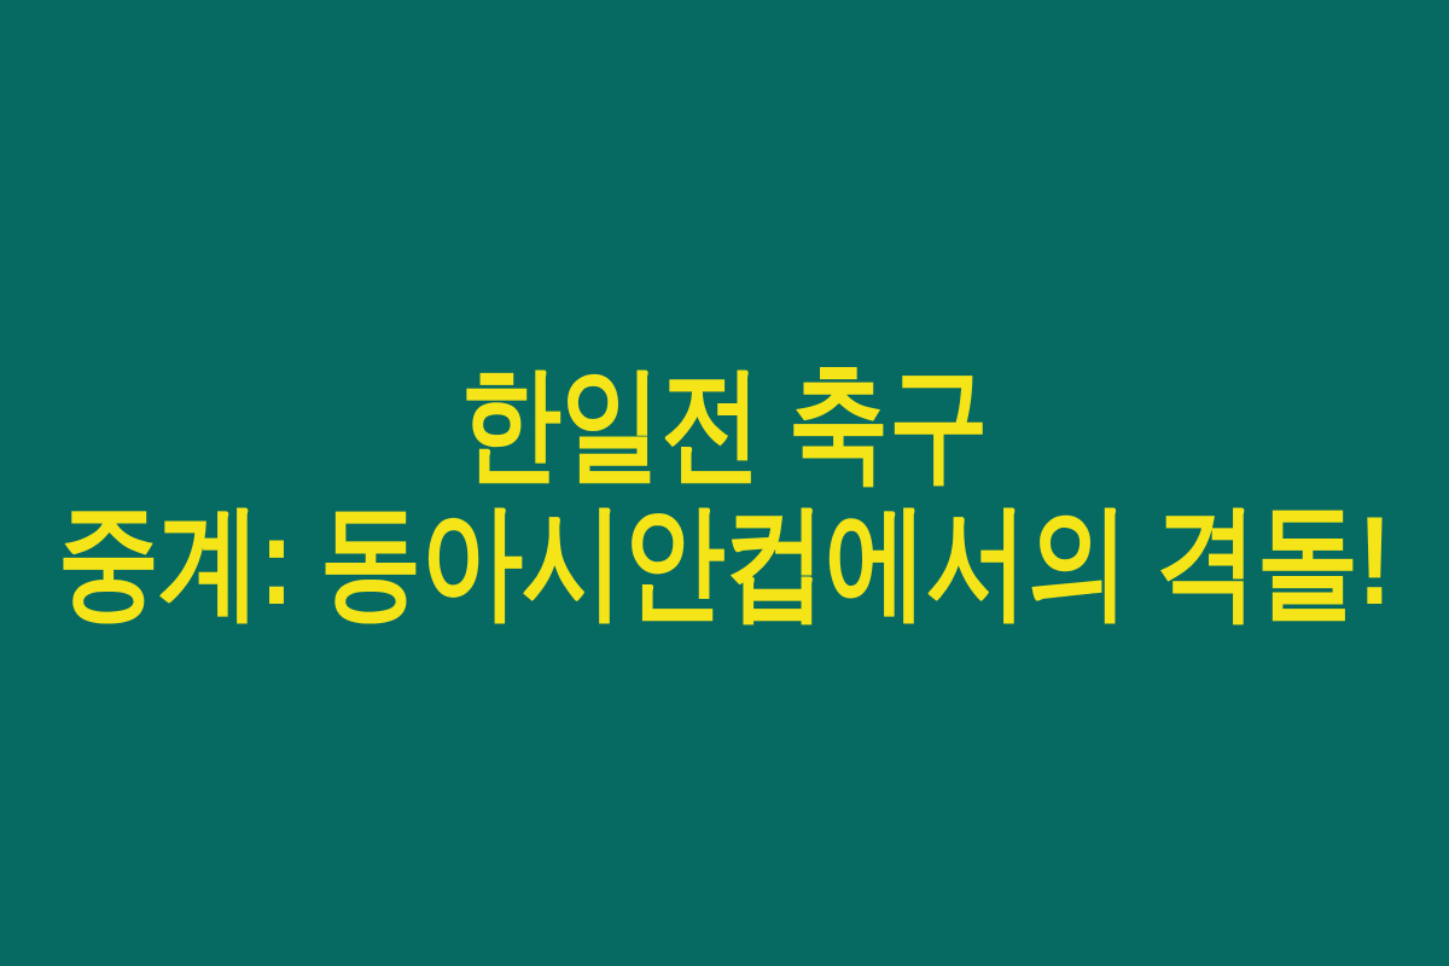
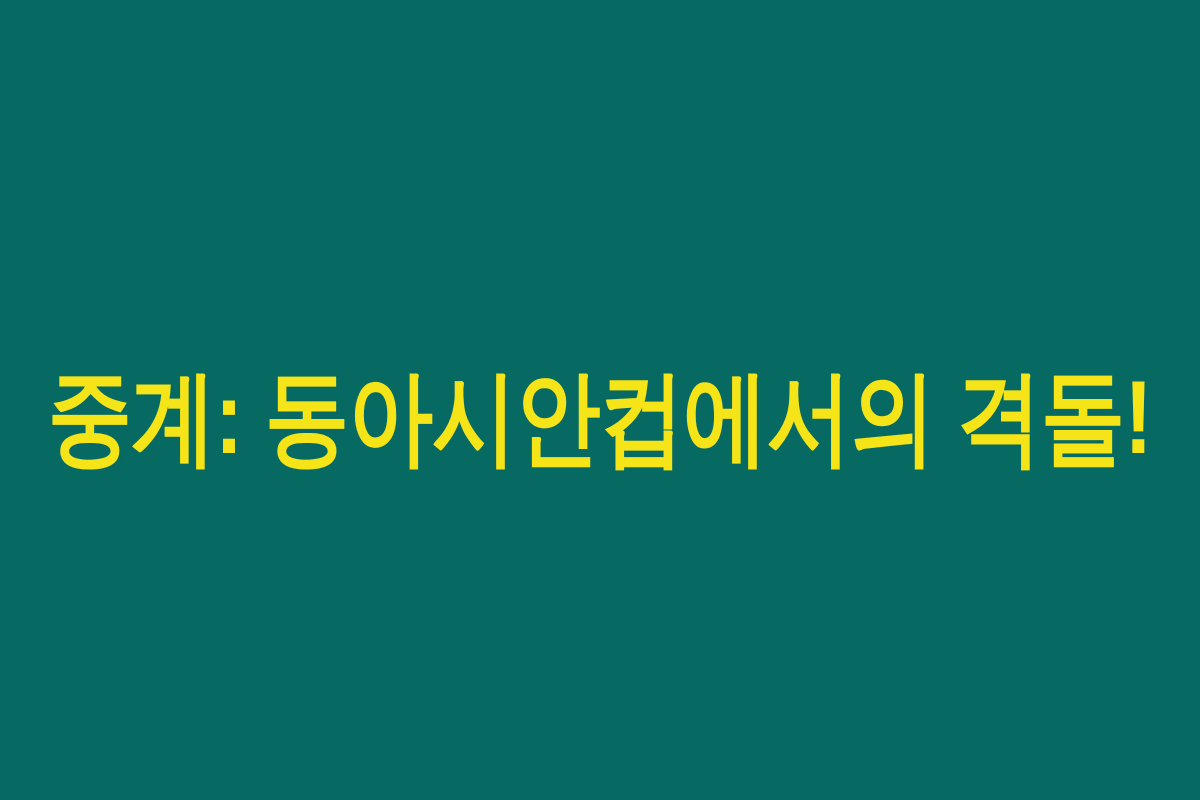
- 한일전 축구
  중계: 동아시안컵에서의 격돌!
